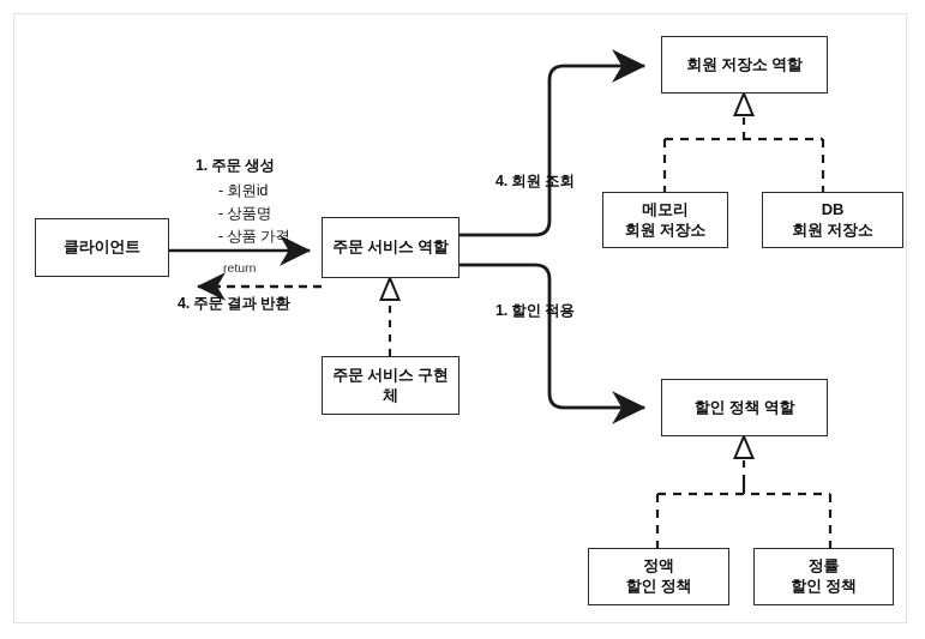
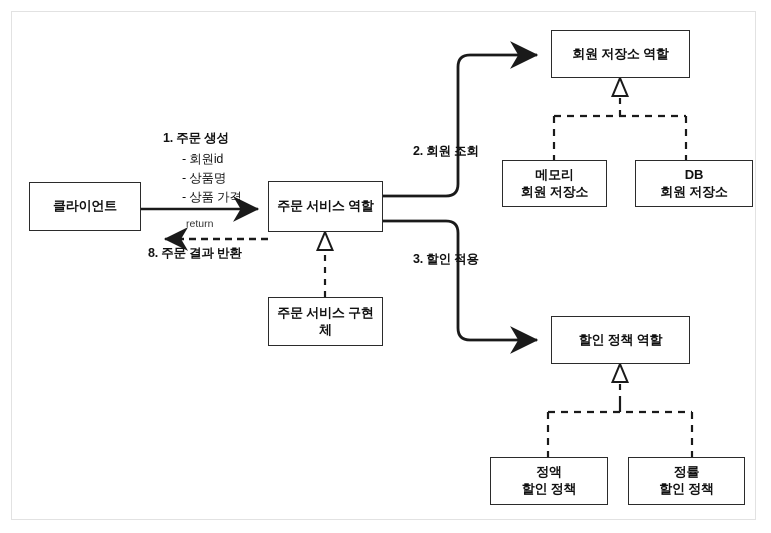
  클라이언트
  주문 서비스 역할
  주문 서비스 구현체
  회원 저장소 역할
  메모리
  회원 저장소
  DB
  회원 저장소
  할인 정책 역할
  정액
  할인 정책
  정률
  할인 정책
  1. 주문 생성
  - 회원id
  - 상품명
  - 상품 가격
  return
- 4. 주문 결과 반환
+ 8. 주문 결과 반환
- 4. 회원 조회
+ 2. 회원 조회
- 1. 할인 적용
+ 3. 할인 적용
